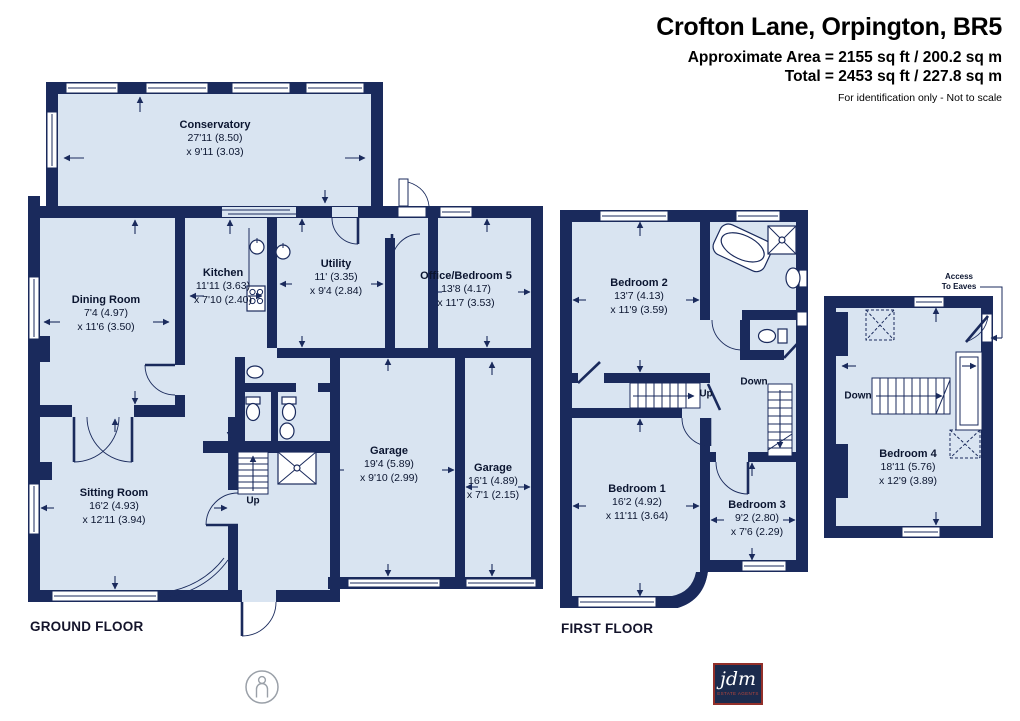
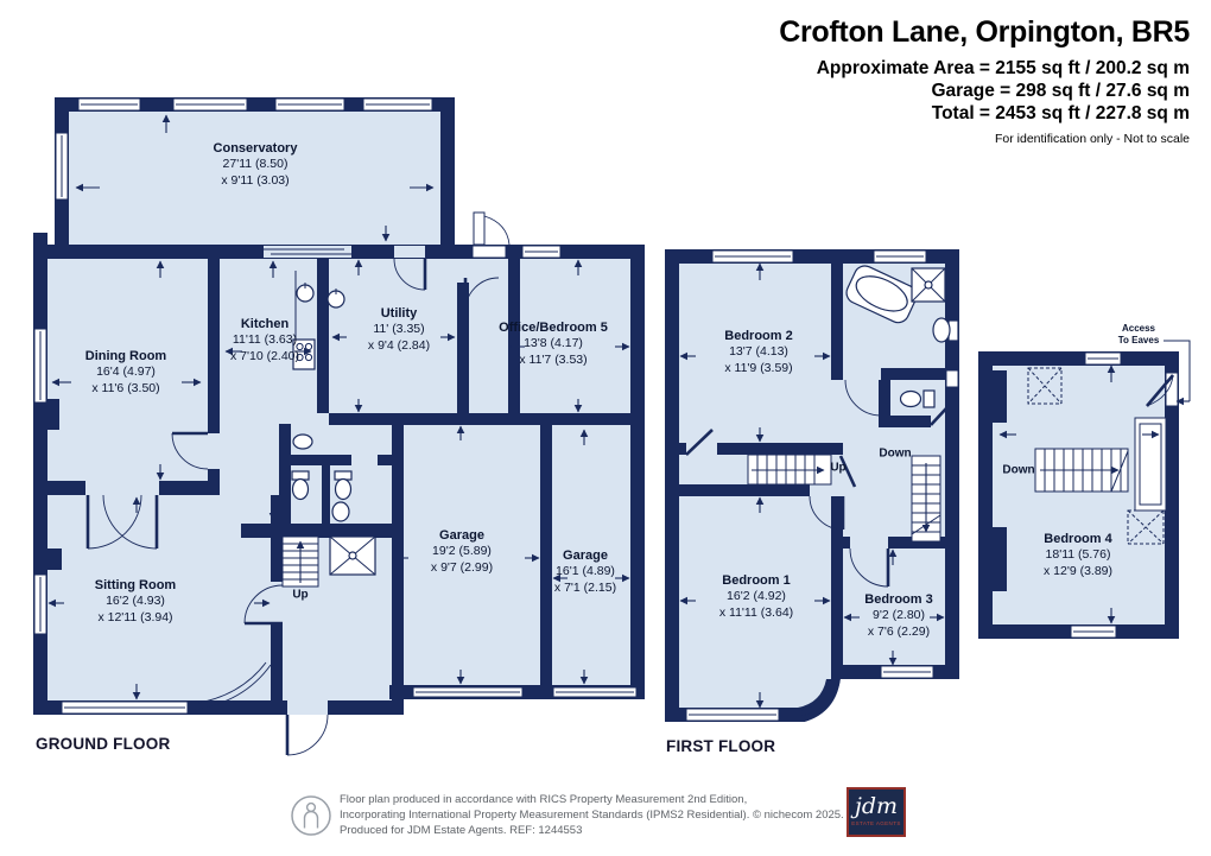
  Crofton Lane, Orpington, BR5
  Approximate Area = 2155 sq ft / 200.2 sq m
+ Garage = 298 sq ft / 27.6 sq m
  Total = 2453 sq ft / 227.8 sq m
  For identification only - Not to scale
  Conservatory
  27'11 (8.50)
  x 9'11 (3.03)
  Dining Room
- 7'4 (4.97)
+ 16'4 (4.97)
  x 11'6 (3.50)
  Kitchen
  11'11 (3.63)
  x 7'10 (2.40)
  Utility
  11' (3.35)
  x 9'4 (2.84)
  Office/Bedroom 5
  13'8 (4.17)
  x 11'7 (3.53)
  Sitting Room
  16'2 (4.93)
  x 12'11 (3.94)
  Garage
- 19'4 (5.89)
+ 19'2 (5.89)
- x 9'10 (2.99)
+ x 9'7 (2.99)
  Garage
  16'1 (4.89)
  x 7'1 (2.15)
  Up
  GROUND FLOOR
  Bedroom 2
  13'7 (4.13)
  x 11'9 (3.59)
  Bedroom 1
  16'2 (4.92)
  x 11'11 (3.64)
  Bedroom 3
  9'2 (2.80)
  x 7'6 (2.29)
  Up
  Down
  FIRST FLOOR
  Bedroom 4
  18'11 (5.76)
  x 12'9 (3.89)
  Down
  Access
  To Eaves
+ Floor plan produced in accordance with RICS Property Measurement 2nd Edition,
+ Incorporating International Property Measurement Standards (IPMS2 Residential). © nichecom 2025.
+ Produced for JDM Estate Agents. REF: 1244553
  jdm
